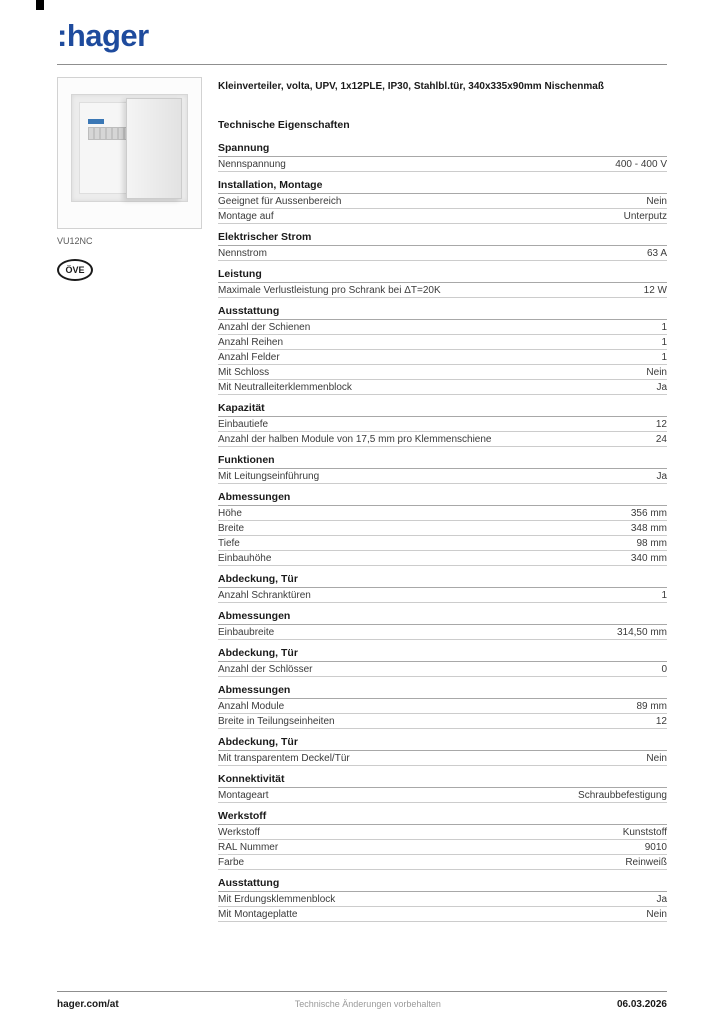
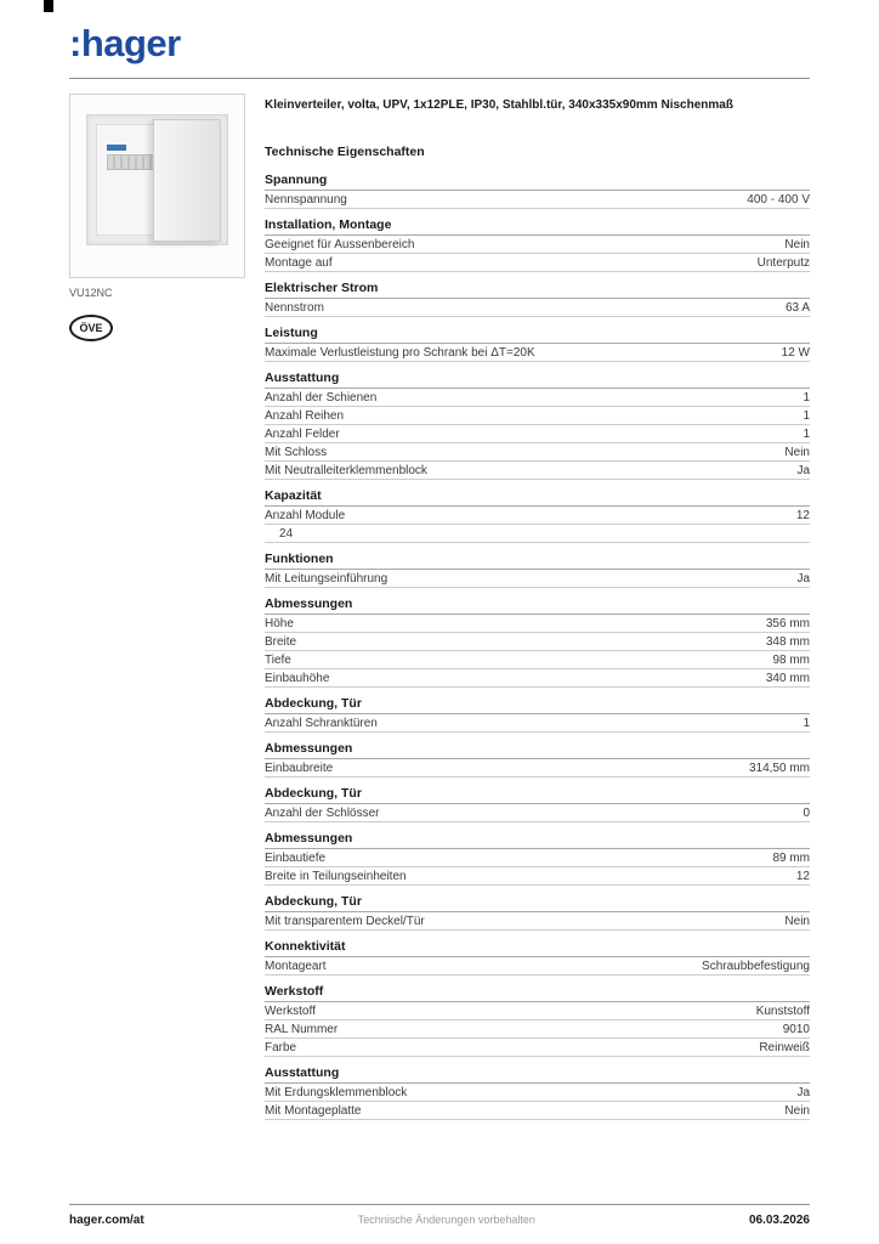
  :hager
  VU12NC
  ÖVE
  Kleinverteiler, volta, UPV, 1x12PLE, IP30, Stahlbl.tür, 340x335x90mm Nischenmaß
  Technische Eigenschaften
  Spannung
  Nennspannung
  400 - 400 V
  Installation, Montage
  Geeignet für Aussenbereich
  Nein
  Montage auf
  Unterputz
  Elektrischer Strom
  Nennstrom
  63 A
  Leistung
  Maximale Verlustleistung pro Schrank bei ΔT=20K
  12 W
  Ausstattung
  Anzahl der Schienen
  1
  Anzahl Reihen
  1
  Anzahl Felder
  1
  Mit Schloss
  Nein
  Mit Neutralleiterklemmenblock
  Ja
  Kapazität
- Einbautiefe
+ Anzahl Module
  12
- Anzahl der halben Module von 17,5 mm pro Klemmenschiene
  24
  Funktionen
  Mit Leitungseinführung
  Ja
  Abmessungen
  Höhe
  356 mm
  Breite
  348 mm
  Tiefe
  98 mm
  Einbauhöhe
  340 mm
  Abdeckung, Tür
  Anzahl Schranktüren
  1
  Abmessungen
  Einbaubreite
  314,50 mm
  Abdeckung, Tür
  Anzahl der Schlösser
  0
  Abmessungen
- Anzahl Module
+ Einbautiefe
  89 mm
  Breite in Teilungseinheiten
  12
  Abdeckung, Tür
  Mit transparentem Deckel/Tür
  Nein
  Konnektivität
  Montageart
  Schraubbefestigung
  Werkstoff
  Werkstoff
  Kunststoff
  RAL Nummer
  9010
  Farbe
  Reinweiß
  Ausstattung
  Mit Erdungsklemmenblock
  Ja
  Mit Montageplatte
  Nein
  hager.com/at
  Technische Änderungen vorbehalten
  06.03.2026
